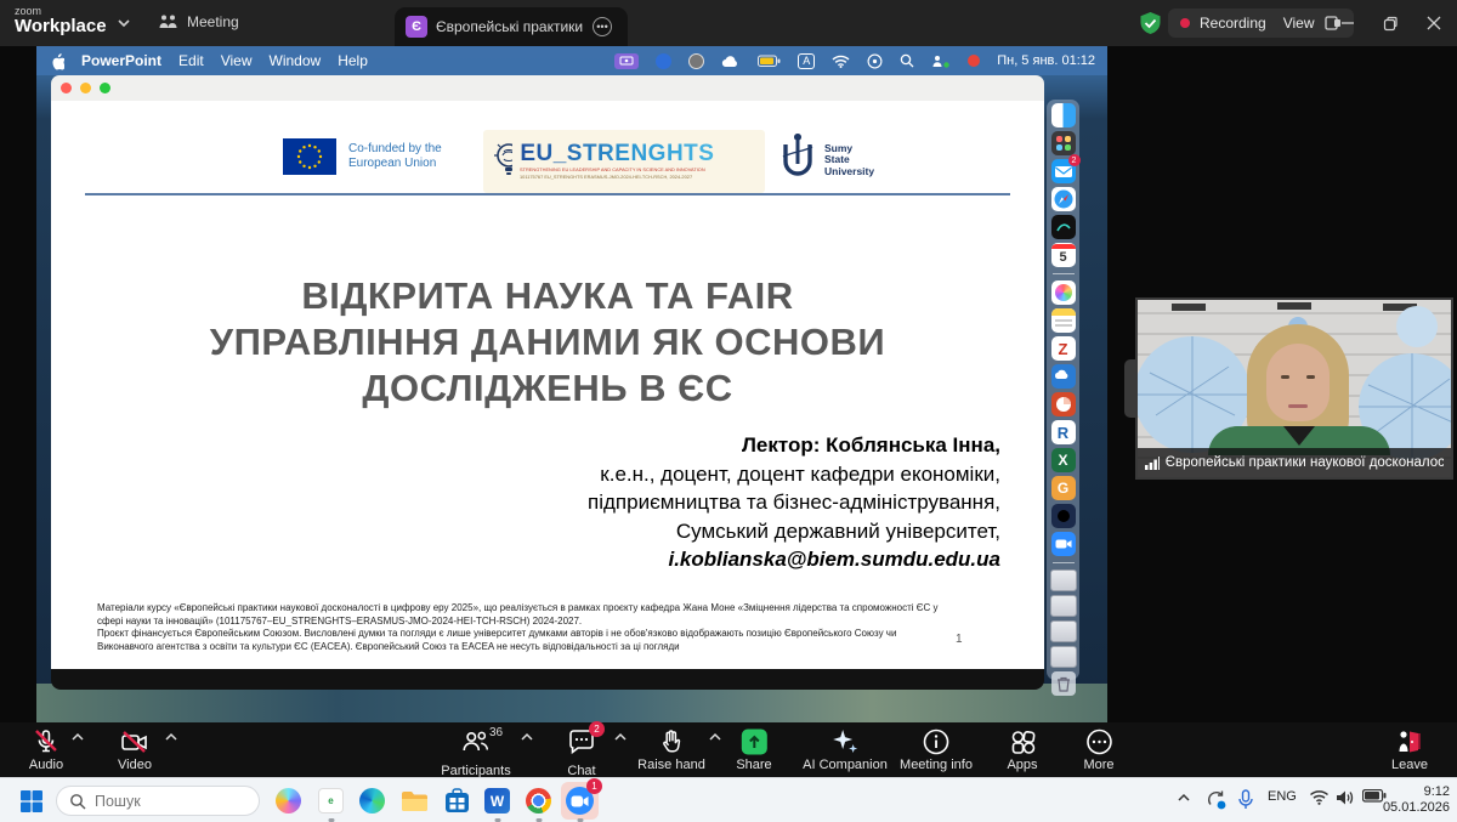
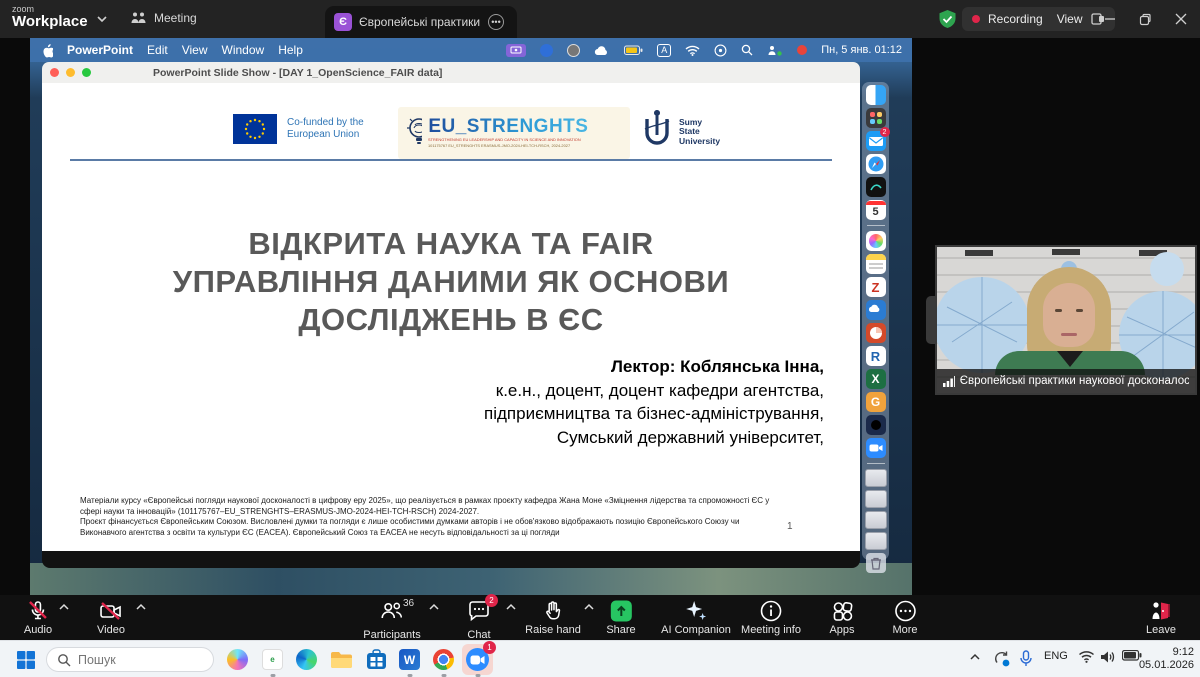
  zoom
  Workplace
  Meeting
  Є
  Європейські практики
  •••
  Recording
  View
  PowerPoint
  Edit
  View
  Window
  Help
  A
  Пн, 5 янв. 01:12
+ PowerPoint Slide Show - [DAY 1_OpenScience_FAIR data]
  Co-funded by the
  European Union
  EU_STRENGHTS
  Sumy
  State
  University
  ВІДКРИТА НАУКА ТА FAIR
  УПРАВЛІННЯ ДАНИМИ ЯК ОСНОВИ
  ДОСЛІДЖЕНЬ В ЄС
  Лектор: Коблянська Інна,
- к.е.н., доцент, доцент кафедри економіки,
+ к.е.н., доцент, доцент кафедри агентства,
  підприємництва та бізнес-адміністрування,
  Сумський державний університет,
- i.koblianska@biem.sumdu.edu.ua
- Матеріали курсу «Європейські практики наукової досконалості в цифрову еру 2025», що реалізується в рамках проєкту кафедра Жана Моне «Зміцнення лідерства та спроможності ЄС у сфері науки та інновацій» (101175767–EU_STRENGHTS–ERASMUS-JMO-2024-HEI-TCH-RSCH) 2024-2027.
+ Матеріали курсу «Європейські погляди наукової досконалості в цифрову еру 2025», що реалізується в рамках проєкту кафедра Жана Моне «Зміцнення лідерства та спроможності ЄС у сфері науки та інновацій» (101175767–EU_STRENGHTS–ERASMUS-JMO-2024-HEI-TCH-RSCH) 2024-2027.
- Проєкт фінансується Європейським Союзом. Висловлені думки та погляди є лише університет думками авторів і не обов'язково відображають позицію Європейського Союзу чи Виконавчого агентства з освіти та культури ЄС (EACEA). Європейський Союз та EACEA не несуть відповідальності за ці погляди
+ Проєкт фінансується Європейським Союзом. Висловлені думки та погляди є лише особистими думками авторів і не обов'язково відображають позицію Європейського Союзу чи Виконавчого агентства з освіти та культури ЄС (EACEA). Європейський Союз та EACEA не несуть відповідальності за ці погляди
  1
  5
  Z
  R
  X
  G
  Європейські практики наукової досконалос
  Audio
  Video
  36
  Participants
  2
  Chat
  Raise hand
  Share
  AI Companion
  Meeting info
  Apps
  More
  Leave
  Пошук
  e
  W
  1
  ENG
  9:12
  05.01.2026
